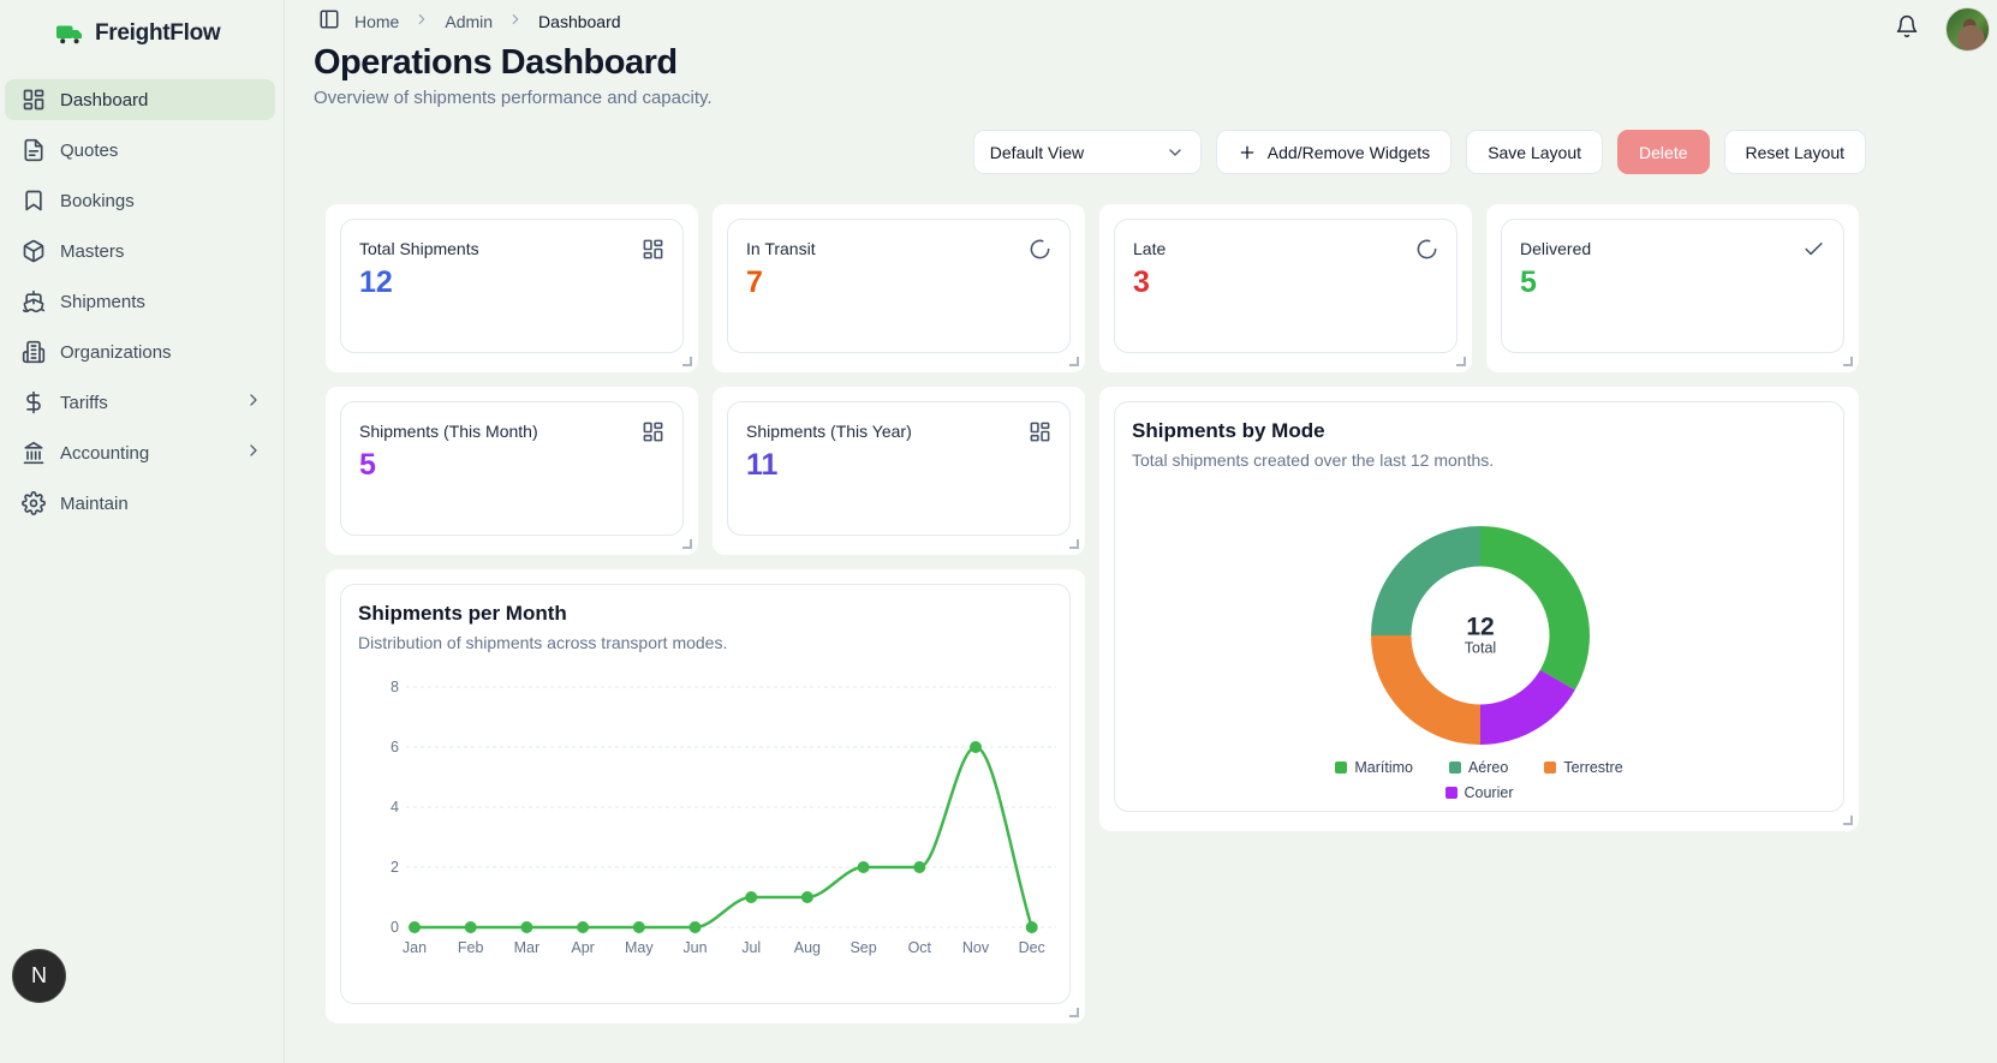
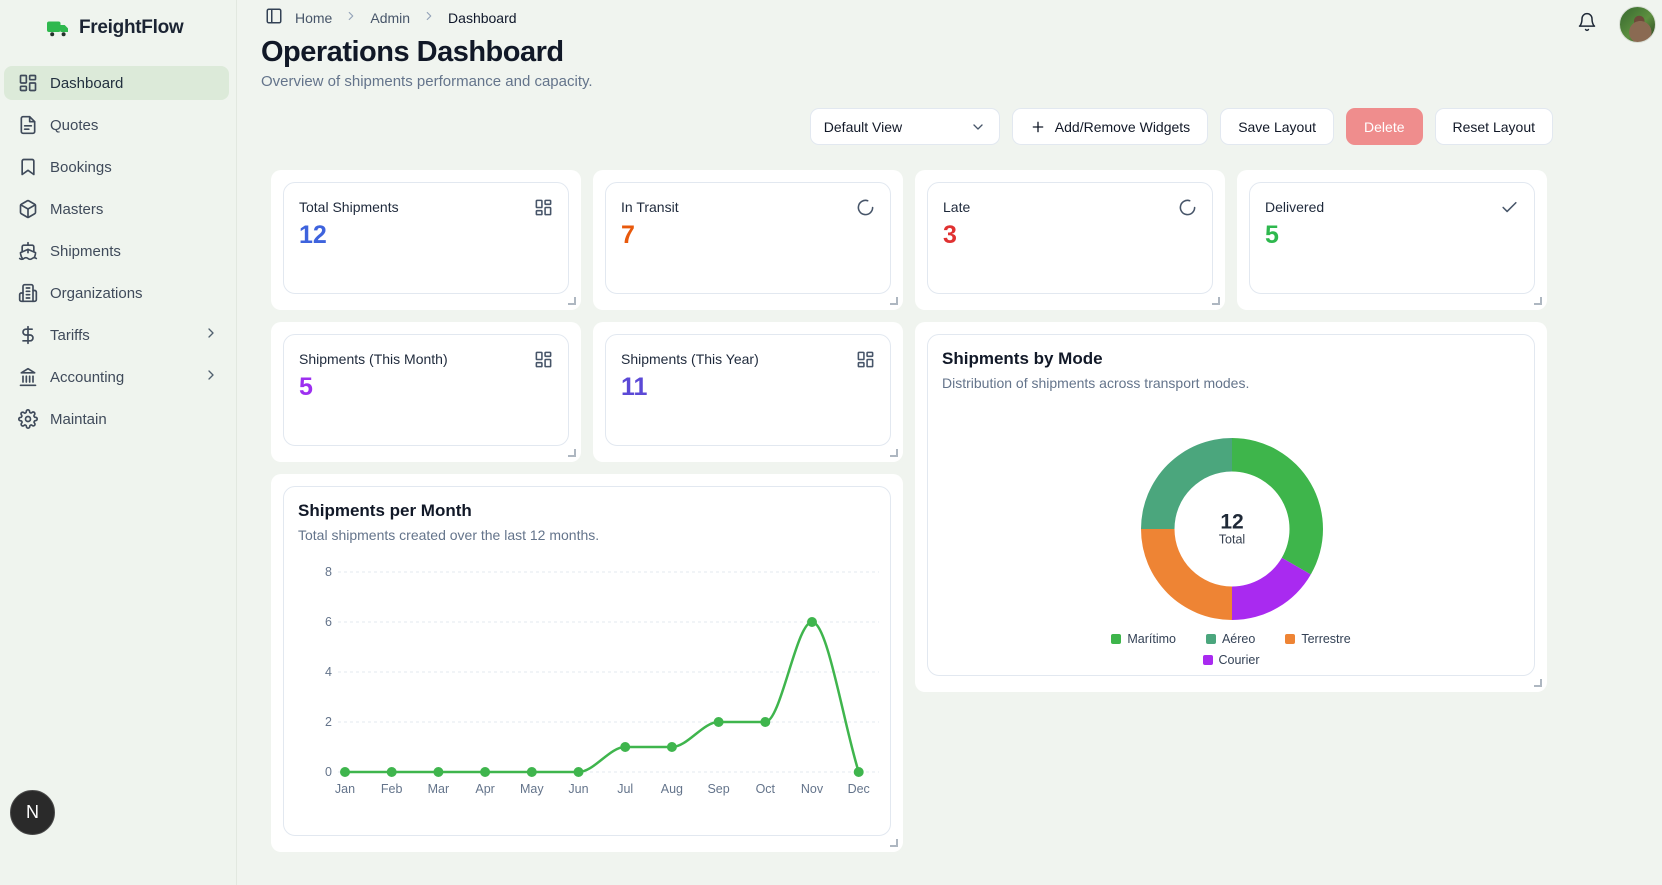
  FreightFlow
  Dashboard
  Quotes
  Bookings
  Masters
  Shipments
  Organizations
  Tariffs
  Accounting
  Maintain
  N
  Home
  Admin
  Dashboard
  Operations Dashboard
  Overview of shipments performance and capacity.
  Default View
  Add/Remove Widgets
  Save Layout
  Delete
  Reset Layout
  Total Shipments
  12
  In Transit
  7
  Late
  3
  Delivered
  5
  Shipments (This Month)
  5
  Shipments (This Year)
  11
  Shipments by Mode
- Total shipments created over the last 12 months.
+ Distribution of shipments across transport modes.
  12
  Total
  Marítimo
  Aéreo
  Terrestre
  Courier
  Shipments per Month
- Distribution of shipments across transport modes.
+ Total shipments created over the last 12 months.
  8
  6
  4
  2
  0
  Jan
  Feb
  Mar
  Apr
  May
  Jun
  Jul
  Aug
  Sep
  Oct
  Nov
  Dec
